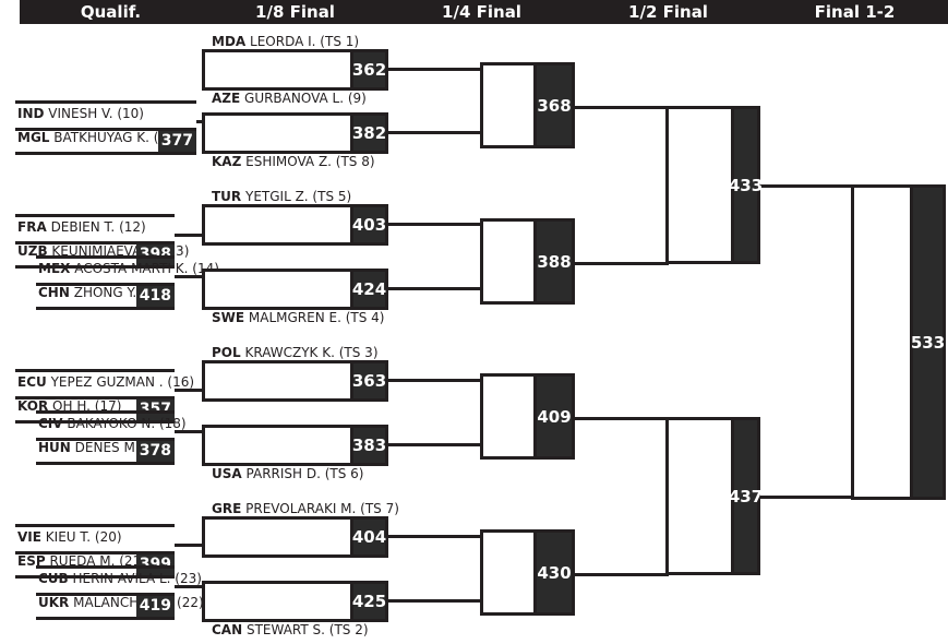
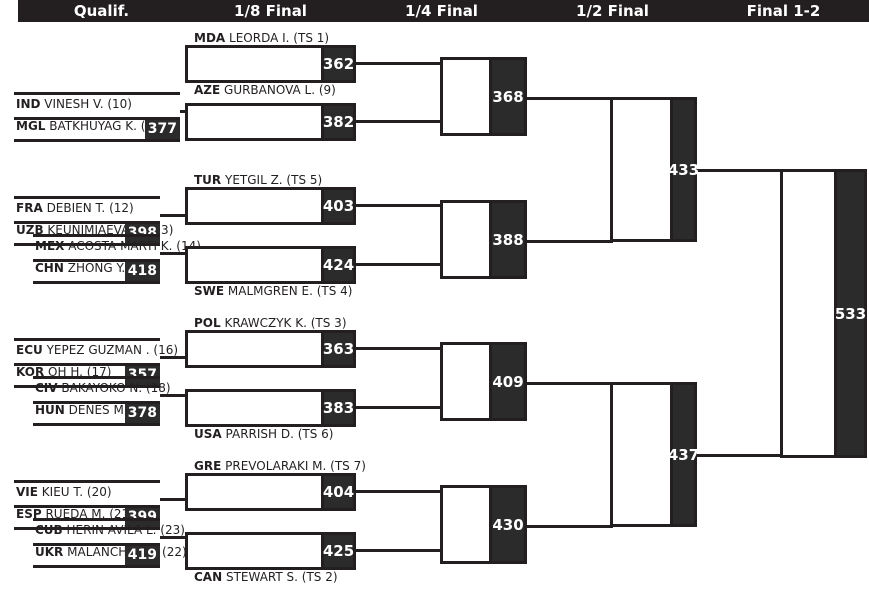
  Qualif.
  1/8 Final
  1/4 Final
  1/2 Final
  Final 1-2
  IND VINESH V. (10)
  MGL BATKHUYAG K. (
  377
  FRA DEBIEN T. (12)
  UZB KEUNIMJAEV3)
  398
  MEX ACOSTA MARTI K. (
  CHN ZHONG Y.
  418
  ECU YEPEZ GUZMAN . (16)
  KOR OH H. (17)
  357
  CIV BAKAYOKO N. (18)
  378
  VIE KIEU T. (20)
  ESP RUEDA M. (2
  399
  CUB HERIN AVILA L. (23)
  UKR MALANCH (22
  419
  MDA LEORDA I. (TS 1)
  AZE GURBANOVA L. (9)
  362
- KAZ ESHIMOVA Z. (TS 8)
  382
  TUR YETGIL Z. (TS 5)
  403
  SWE MALMGREN E. (TS 4)
  424
  POL KRAWCZYK K. (TS 3)
  363
  USA PARRISH D. (TS 6)
  383
  GRE PREVOLARAKI M. (TS 7)
  404
  CAN STEWART S. (TS 2)
  425
  368
  388
  409
  430
  433
  437
  533
